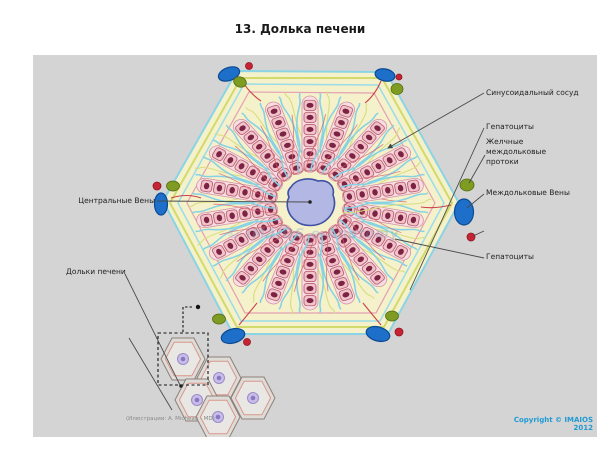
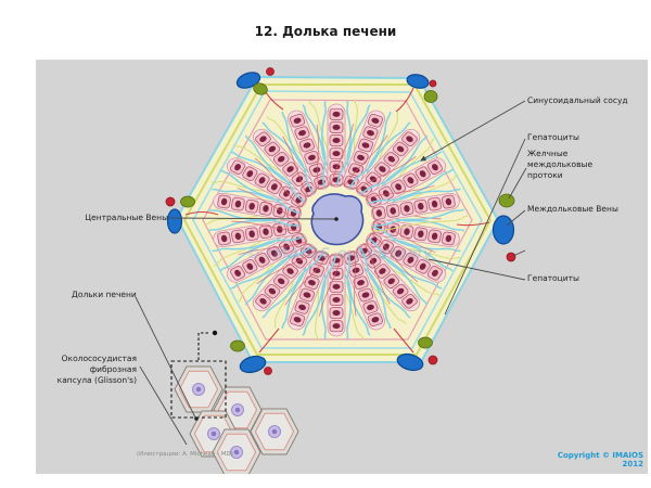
- 13. Долька печени
+ 12. Долька печени
  © IMAIOS e-Anatomy
  Синусоидальный сосуд
  Гепатоциты
  Желчные междольковые протоки
  Междольковые Вены
  Гепатоциты
  Центральные Вены
  Дольки печени
+ Околососудистая фиброзная капсула (Glisson's)
  Copyright © IMAIOS 2012
